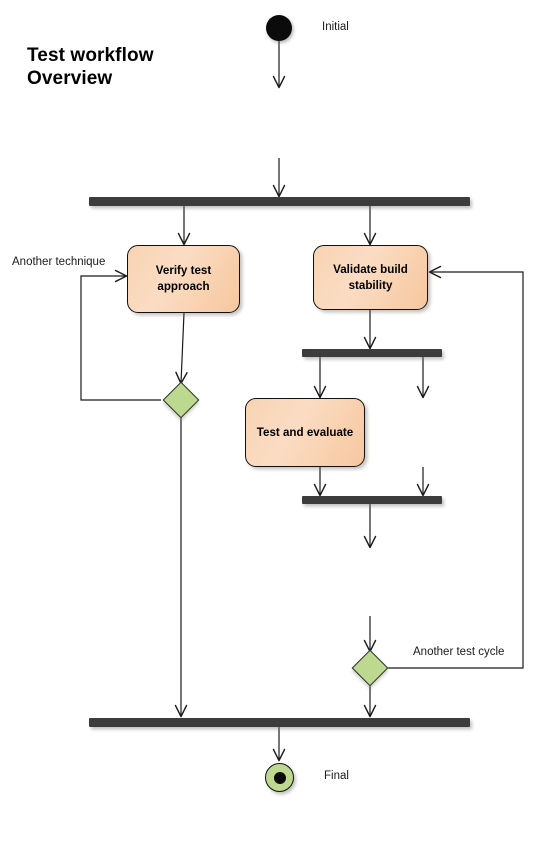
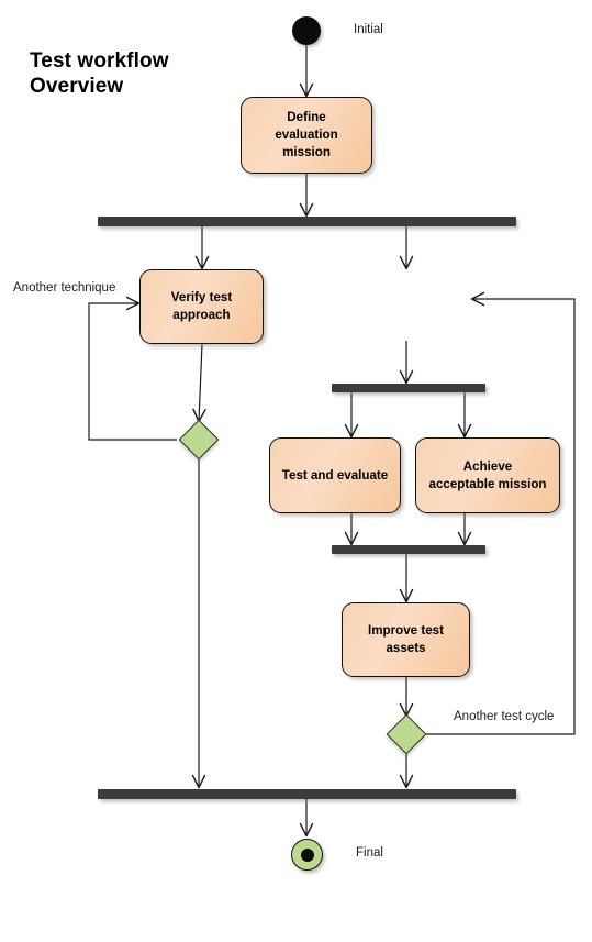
  Test workflow
  Overview
  Initial
+ Define
+ evaluation
+ mission
  Verify test
  approach
- Validate build
- stability
  Test and evaluate
+ Achieve
+ acceptable mission
+ Improve test
+ assets
  Another technique
  Another test cycle
  Final
